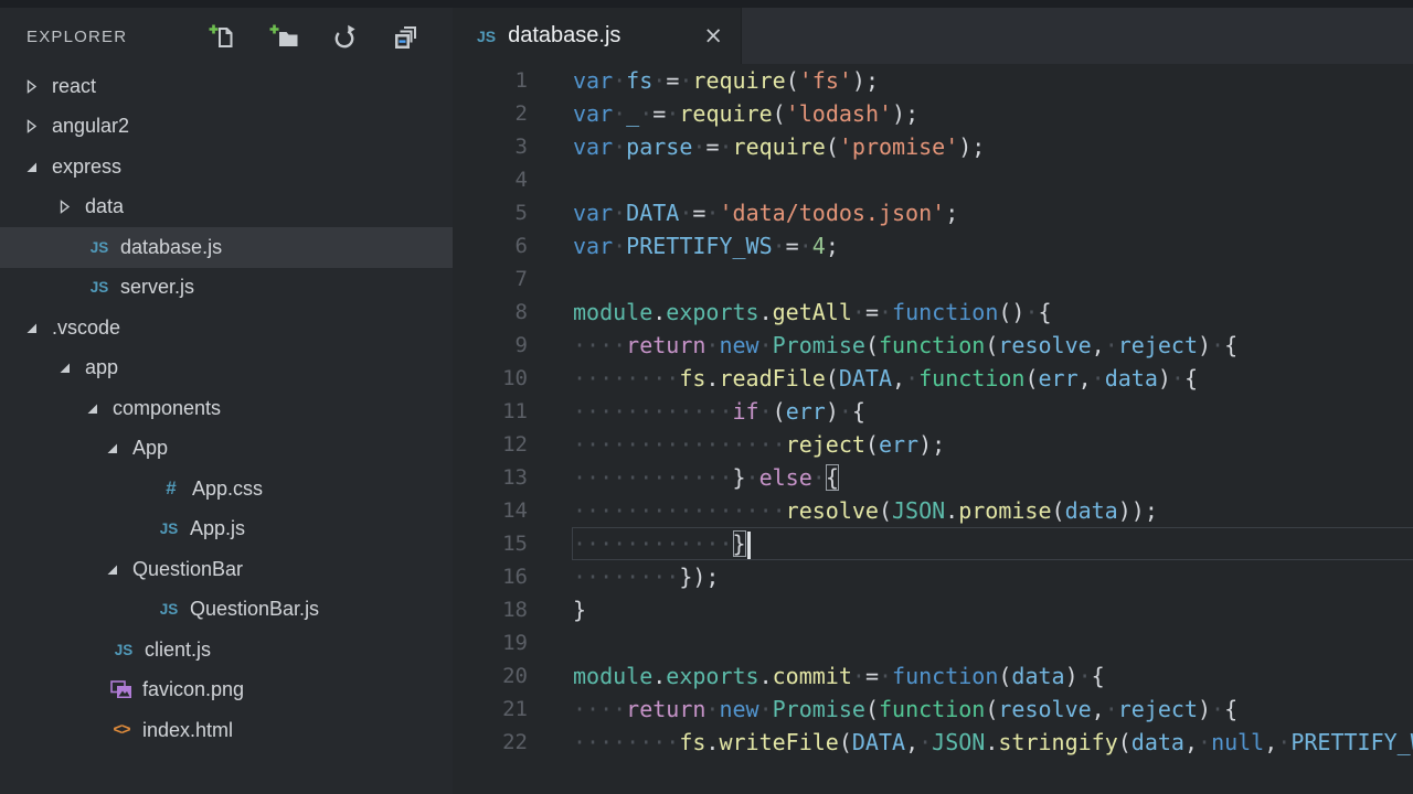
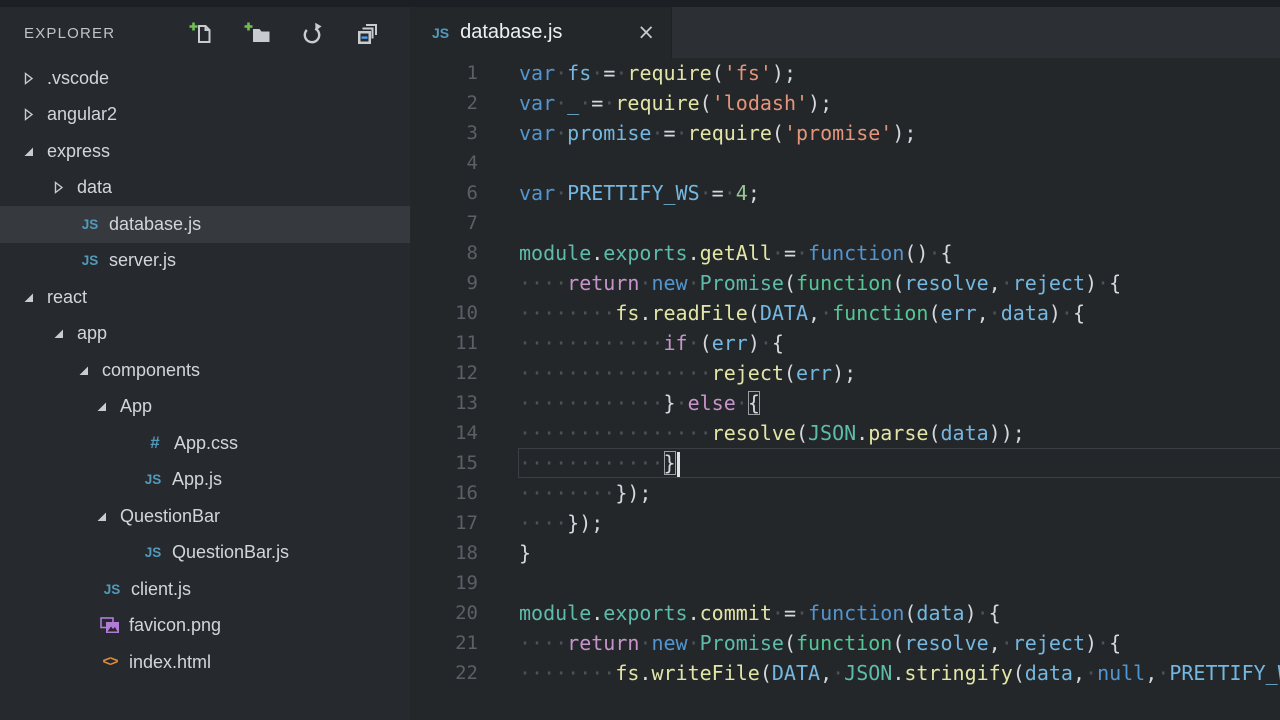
  EXPLORER
- react
+ .vscode
  angular2
  express
  data
  JS
  database.js
  JS
  server.js
- .vscode
+ react
  app
  components
  App
  #
  App.css
  JS
  App.js
  QuestionBar
  JS
  QuestionBar.js
  JS
  client.js
  favicon.png
  <>
  index.html
  JS
  database.js
  ×
  1
  var·fs·=·require('fs');
  2
  var·_·=·require('lodash');
  3
- var·parse·=·require('promise');
+ var·promise·=·require('promise');
  4
- 5
- var·DATA·=·'data/todos.json';
  6
  var·PRETTIFY_WS·=·4;
  7
  8
  module.exports.getAll·=·function()·{
  9
  ····return·new·Promise(function(resolve,·reject)·{
  10
  ········fs.readFile(DATA,·function(err,·data)·{
  11
  ············if·(err)·{
  12
  ················reject(err);
  13
  ············}·else·{
  14
- ················resolve(JSON.promise(data));
+ ················resolve(JSON.parse(data));
  15
  ············}
  16
  ········});
+ 17
+ ····});
  18
  }
  19
  20
  module.exports.commit·=·function(data)·{
  21
  ····return·new·Promise(function(resolve,·reject)·{
  22
  ········fs.writeFile(DATA,·JSON.stringify(data,·null,·PRETTIFY_
